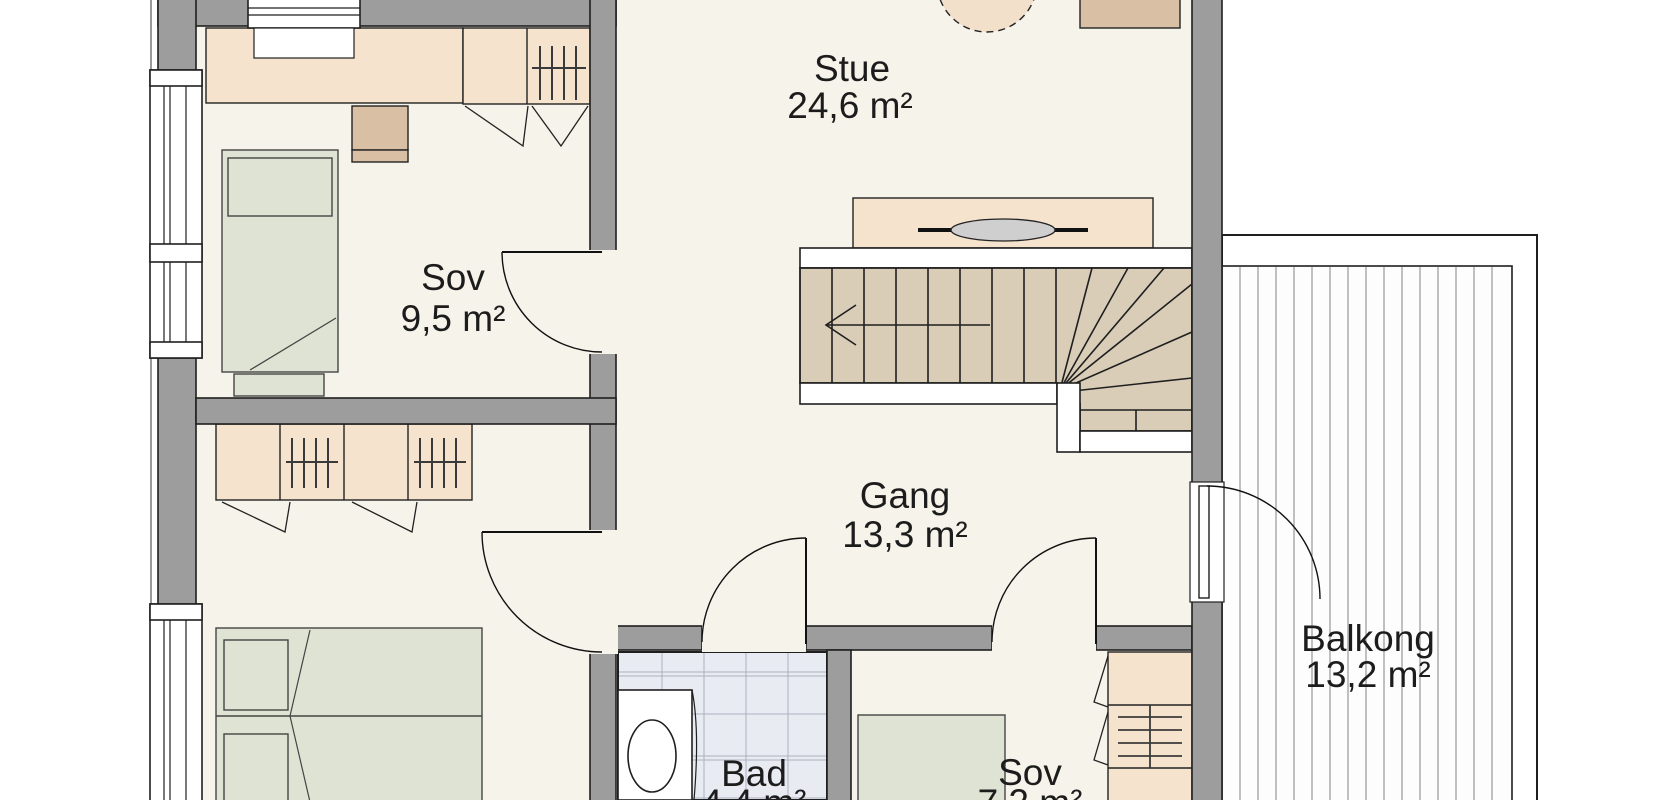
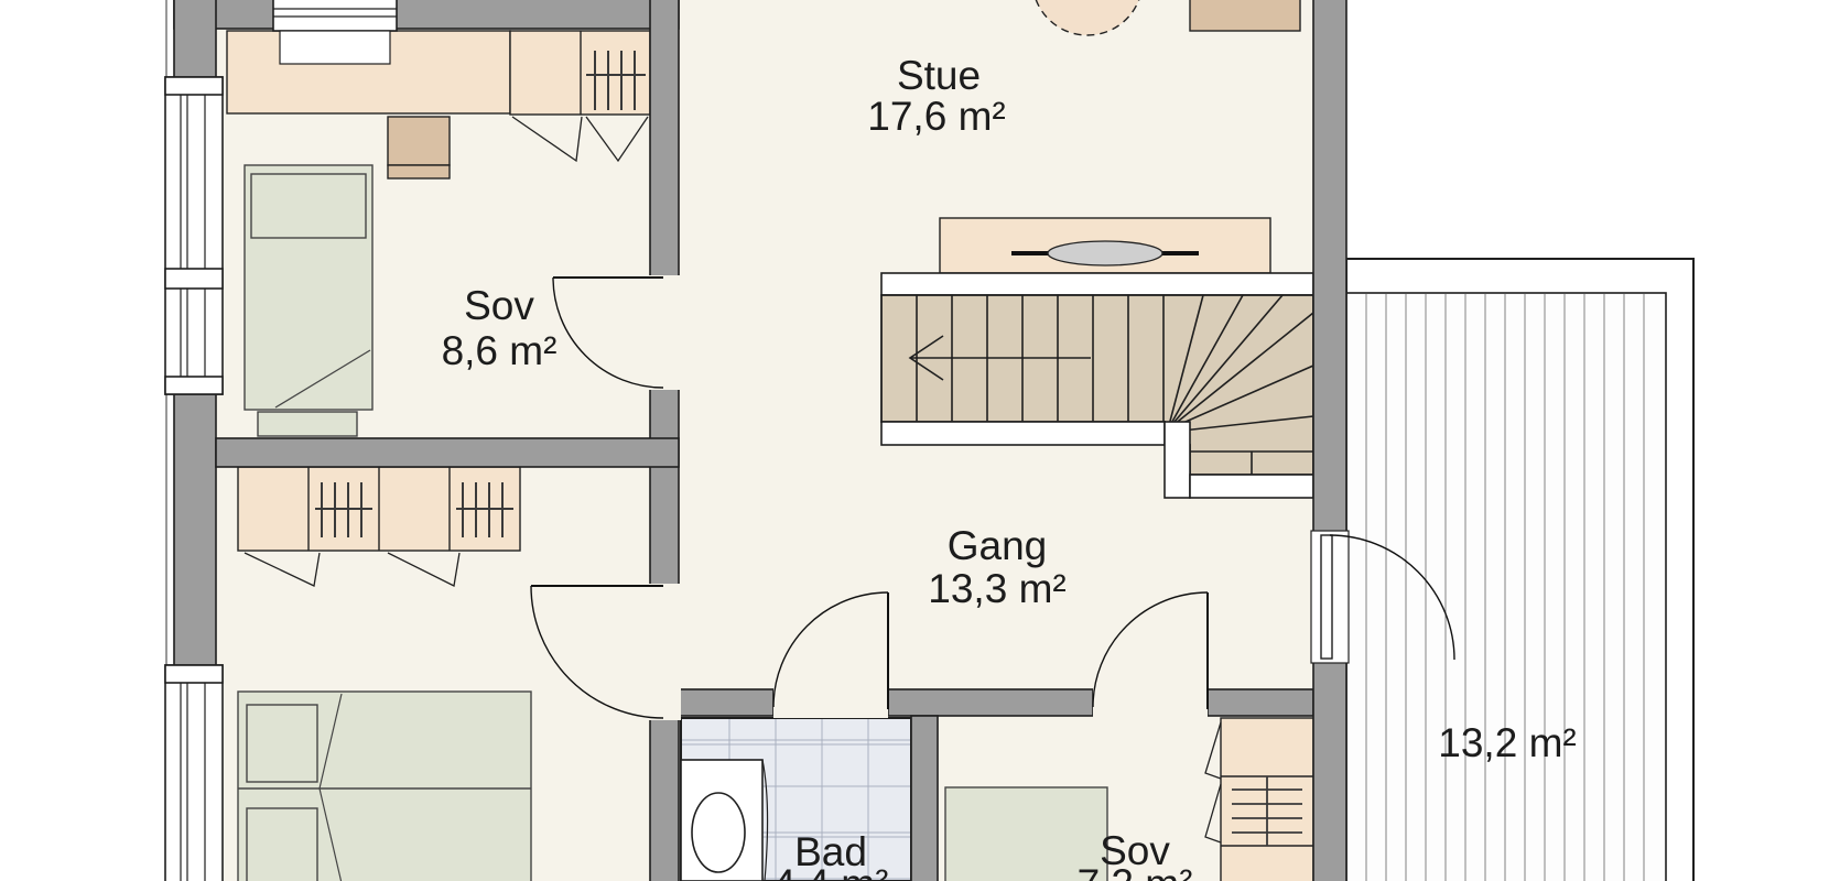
  Sov
- 9,5 m²
+ 8,6 m²
  Stue
- 24,6 m²
+ 17,6 m²
  Gang
  13,3 m²
  Bad
  Sov
- Balkong
  13,2 m²
